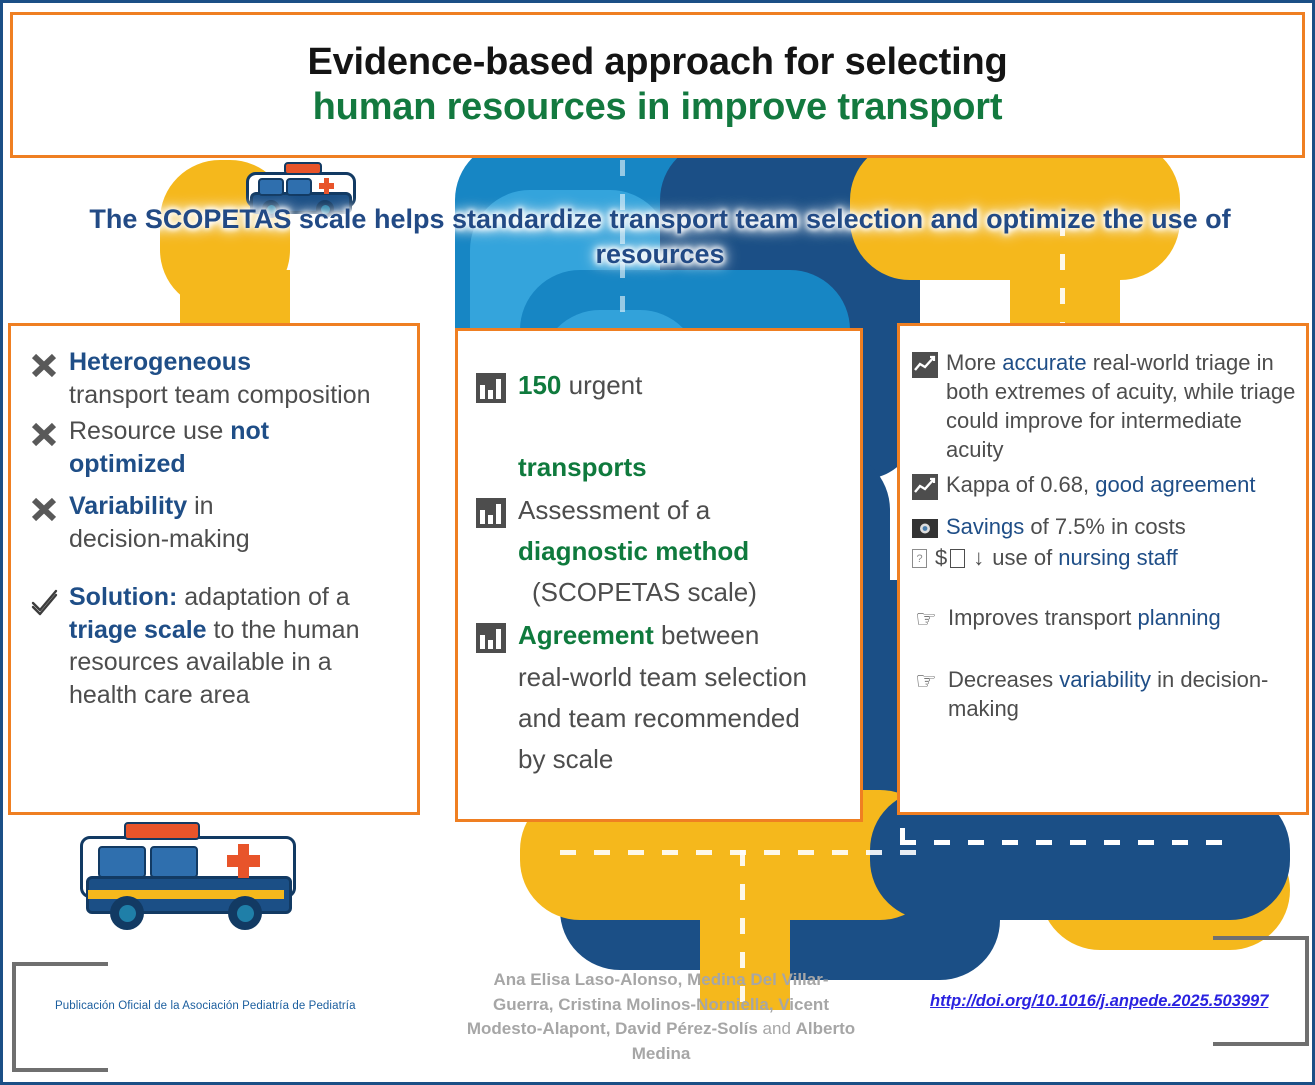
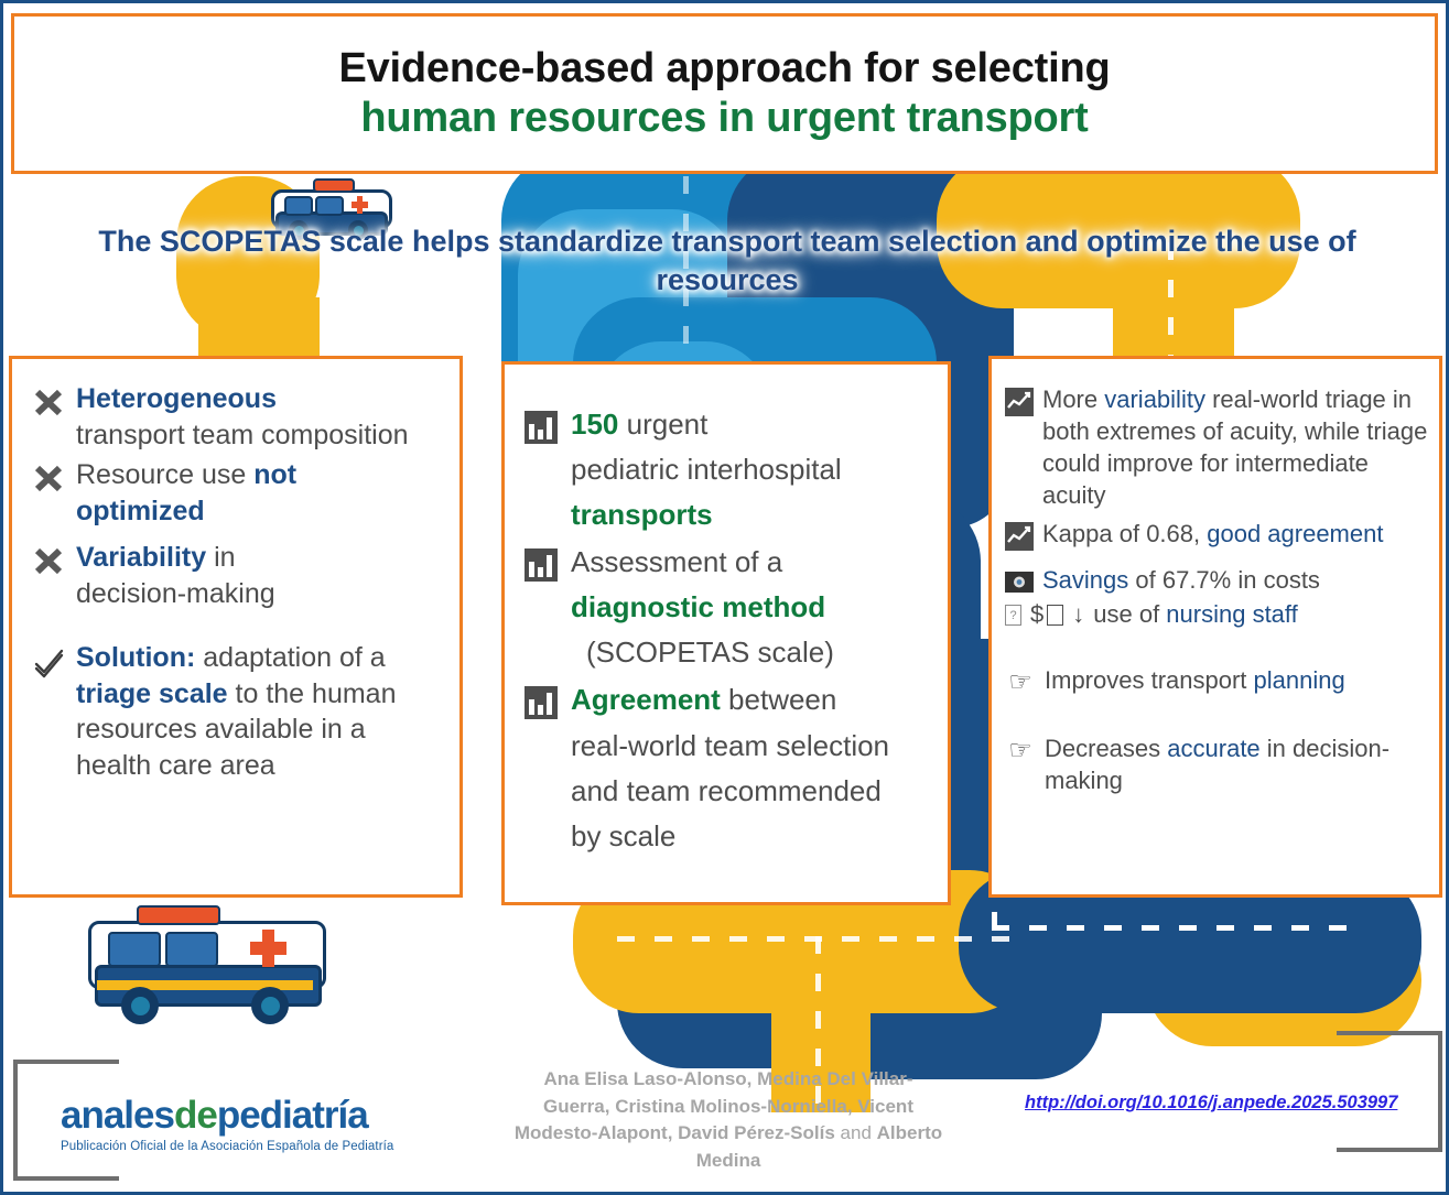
  Evidence-based approach for selecting
- human resources in improve transport
+ human resources in urgent transport
  The SCOPETAS scale helps standardize transport team selection and optimize the use of resources
  Heterogeneous
  transport team composition
  Resource use not
  optimized
  Variability in
  decision-making
  Solution: adaptation of a triage scale to the human resources available in a health care area
  150 urgent
+ pediatric interhospital
  transports
  Assessment of a
  diagnostic method
  (SCOPETAS scale)
  Agreement between
  real-world team selection
  and team recommended
  by scale
- More accurate real-world triage in both extremes of acuity, while triage could improve for intermediate acuity
+ More variability real-world triage in both extremes of acuity, while triage could improve for intermediate acuity
  Kappa of 0.68, good agreement
- Savings of 7.5% in costs
+ Savings of 67.7% in costs
  ?
  $
  ↓
  use of nursing staff
  ☞
  Improves transport planning
  ☞
- Decreases variability in decision-making
+ Decreases accurate in decision-making
+ analesdepediatría
- Publicación Oficial de la Asociación Pediatría de Pediatría
+ Publicación Oficial de la Asociación Española de Pediatría
  Ana Elisa Laso-Alonso, Medina Del Villar-Guerra, Cristina Molinos-Norniella, Vicent Modesto-Alapont, David Pérez-Solís and Alberto Medina
  http://doi.org/10.1016/j.anpede.2025.503997
